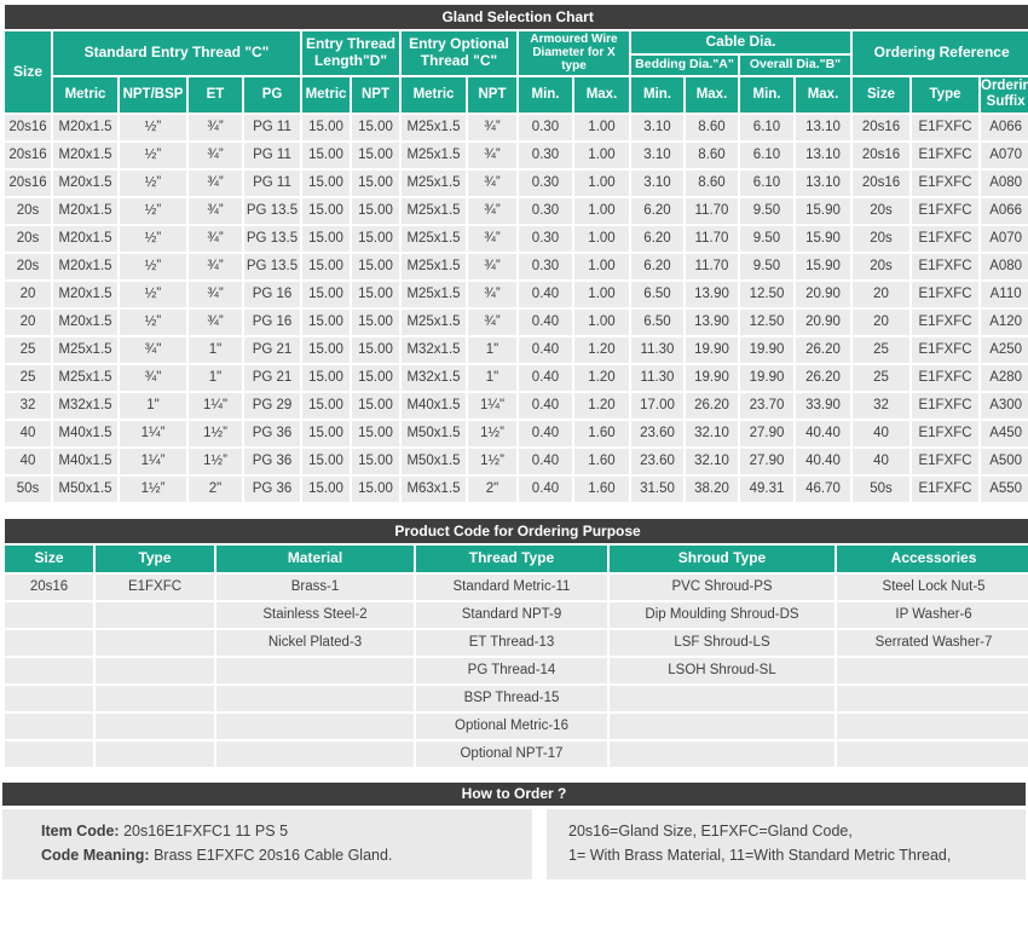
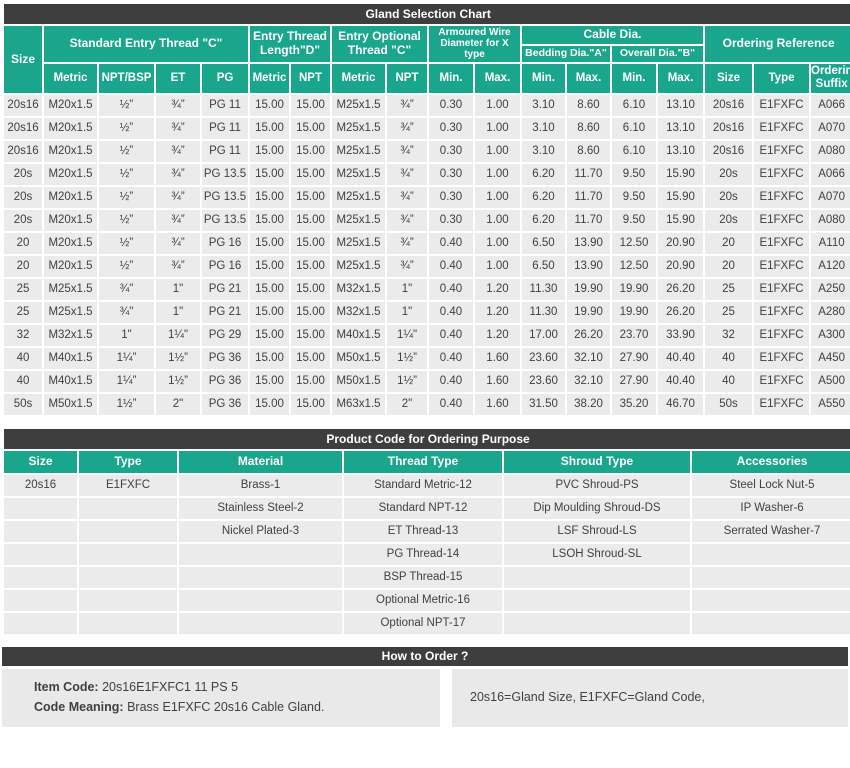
  Gland Selection Chart
  Size	Standard Entry Thread "C"	Entry Thread Length"D"	Entry Optional Thread "C"	Armoured Wire Diameter for X type	Cable Dia.	Ordering Reference
  Bedding Dia."A"	Overall Dia."B"
  Metric	NPT/BSP	ET	PG	Metric	NPT	Metric	NPT	Min.	Max.	Min.	Max.	Min.	Max.	Size	Type	Orderin Suffix
  20s16	M20x1.5	½”	¾”	PG 11	15.00	15.00	M25x1.5	¾”	0.30	1.00	3.10	8.60	6.10	13.10	20s16	E1FXFC	A066
  20s16	M20x1.5	½”	¾”	PG 11	15.00	15.00	M25x1.5	¾”	0.30	1.00	3.10	8.60	6.10	13.10	20s16	E1FXFC	A070
  20s16	M20x1.5	½”	¾”	PG 11	15.00	15.00	M25x1.5	¾”	0.30	1.00	3.10	8.60	6.10	13.10	20s16	E1FXFC	A080
  20s	M20x1.5	½”	¾”	PG 13.5	15.00	15.00	M25x1.5	¾”	0.30	1.00	6.20	11.70	9.50	15.90	20s	E1FXFC	A066
  20s	M20x1.5	½”	¾”	PG 13.5	15.00	15.00	M25x1.5	¾”	0.30	1.00	6.20	11.70	9.50	15.90	20s	E1FXFC	A070
  20s	M20x1.5	½”	¾”	PG 13.5	15.00	15.00	M25x1.5	¾”	0.30	1.00	6.20	11.70	9.50	15.90	20s	E1FXFC	A080
  20	M20x1.5	½”	¾”	PG 16	15.00	15.00	M25x1.5	¾”	0.40	1.00	6.50	13.90	12.50	20.90	20	E1FXFC	A110
  20	M20x1.5	½”	¾”	PG 16	15.00	15.00	M25x1.5	¾”	0.40	1.00	6.50	13.90	12.50	20.90	20	E1FXFC	A120
  25	M25x1.5	¾"	1"	PG 21	15.00	15.00	M32x1.5	1"	0.40	1.20	11.30	19.90	19.90	26.20	25	E1FXFC	A250
  25	M25x1.5	¾"	1"	PG 21	15.00	15.00	M32x1.5	1"	0.40	1.20	11.30	19.90	19.90	26.20	25	E1FXFC	A280
  32	M32x1.5	1"	1¼"	PG 29	15.00	15.00	M40x1.5	1¼"	0.40	1.20	17.00	26.20	23.70	33.90	32	E1FXFC	A300
  40	M40x1.5	1¼”	1½”	PG 36	15.00	15.00	M50x1.5	1½”	0.40	1.60	23.60	32.10	27.90	40.40	40	E1FXFC	A450
  40	M40x1.5	1¼”	1½”	PG 36	15.00	15.00	M50x1.5	1½”	0.40	1.60	23.60	32.10	27.90	40.40	40	E1FXFC	A500
- 50s	M50x1.5	1½”	2"	PG 36	15.00	15.00	M63x1.5	2"	0.40	1.60	31.50	38.20	49.31	46.70	50s	E1FXFC	A550
+ 50s	M50x1.5	1½”	2"	PG 36	15.00	15.00	M63x1.5	2"	0.40	1.60	31.50	38.20	35.20	46.70	50s	E1FXFC	A550
  Product Code for Ordering Purpose
  Size	Type	Material	Thread Type	Shroud Type	Accessories
- 20s16	E1FXFC	Brass-1	Standard Metric-11	PVC Shroud-PS	Steel Lock Nut-5
+ 20s16	E1FXFC	Brass-1	Standard Metric-12	PVC Shroud-PS	Steel Lock Nut-5
- 		Stainless Steel-2	Standard NPT-9	Dip Moulding Shroud-DS	IP Washer-6
+ 		Stainless Steel-2	Standard NPT-12	Dip Moulding Shroud-DS	IP Washer-6
  		Nickel Plated-3	ET Thread-13	LSF Shroud-LS	Serrated Washer-7
  			PG Thread-14	LSOH Shroud-SL
  			BSP Thread-15
  			Optional Metric-16
  			Optional NPT-17
  How to Order ?
  Item Code: 20s16E1FXFC1 11 PS 5
  Code Meaning: Brass E1FXFC 20s16 Cable Gland.
  20s16=Gland Size, E1FXFC=Gland Code,
- 1= With Brass Material, 11=With Standard Metric Thread,
